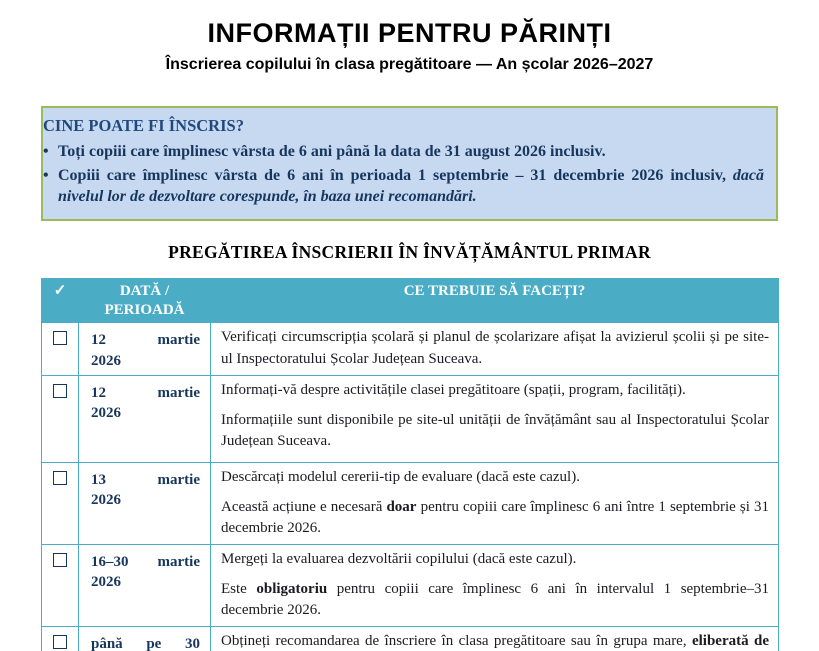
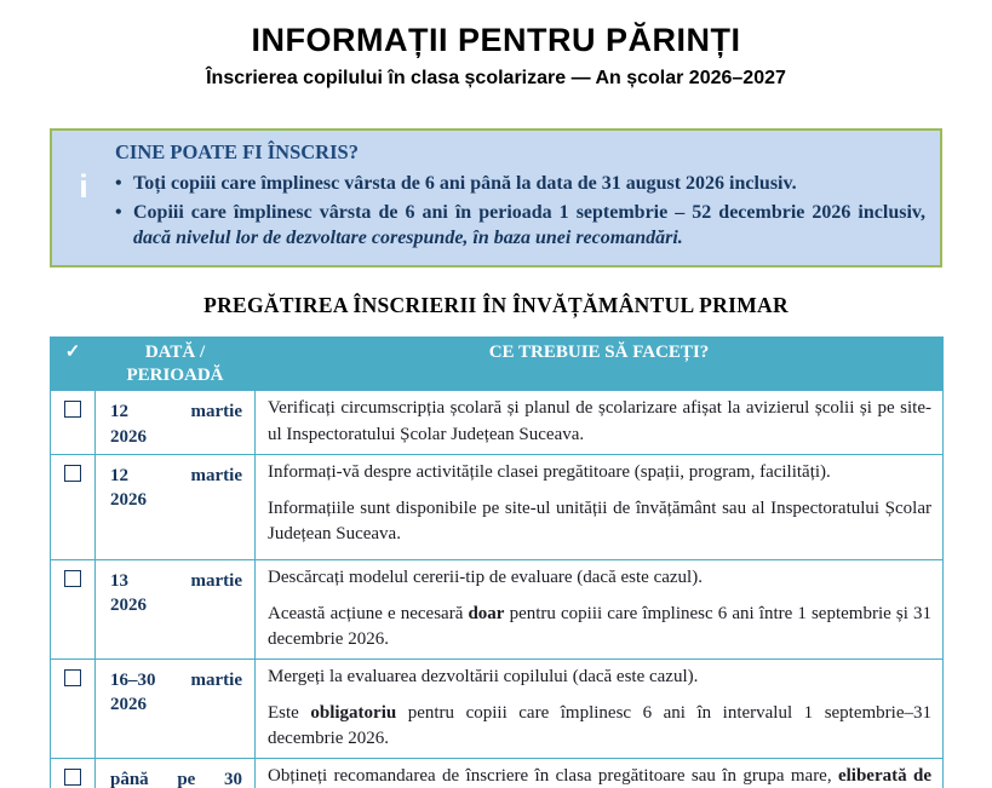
  INFORMAȚII PENTRU PĂRINȚI
- Înscrierea copilului în clasa pregătitoare — An școlar 2026–2027
+ Înscrierea copilului în clasa școlarizare — An școlar 2026–2027
+ i
  CINE POATE FI ÎNSCRIS?
  •
  Toți copiii care împlinesc vârsta de 6 ani până la data de 31 august 2026 inclusiv.
  •
- Copiii care împlinesc vârsta de 6 ani în perioada 1 septembrie – 31 decembrie 2026 inclusiv, dacă nivelul lor de dezvoltare corespunde, în baza unei recomandări.
+ Copiii care împlinesc vârsta de 6 ani în perioada 1 septembrie – 52 decembrie 2026 inclusiv, dacă nivelul lor de dezvoltare corespunde, în baza unei recomandări.
  PREGĂTIREA ÎNSCRIERII ÎN ÎNVĂȚĂMÂNTUL PRIMAR
  ✓	DATĂ / PERIOADĂ	CE TREBUIE SĂ FACEȚI?
  	12 martie 2026	Verificați circumscripția școlară și planul de școlarizare afișat la avizierul școlii și pe site-ul Inspectoratului Școlar Județean Suceava.
  	12 martie 2026	Informați-vă despre activitățile clasei pregătitoare (spații, program, facilități). Informațiile sunt disponibile pe site-ul unității de învățământ sau al Inspectoratului Școlar Județean Suceava.
  	13 martie 2026	Descărcați modelul cererii-tip de evaluare (dacă este cazul). Această acțiune e necesară doar pentru copiii care împlinesc 6 ani între 1 septembrie și 31 decembrie 2026.
  	16–30 martie 2026	Mergeți la evaluarea dezvoltării copilului (dacă este cazul). Este obligatoriu pentru copiii care împlinesc 6 ani în intervalul 1 septembrie–31 decembrie 2026.
  	până pe 30	Obțineți recomandarea de înscriere în clasa pregătitoare sau în grupa mare, eliberată de
